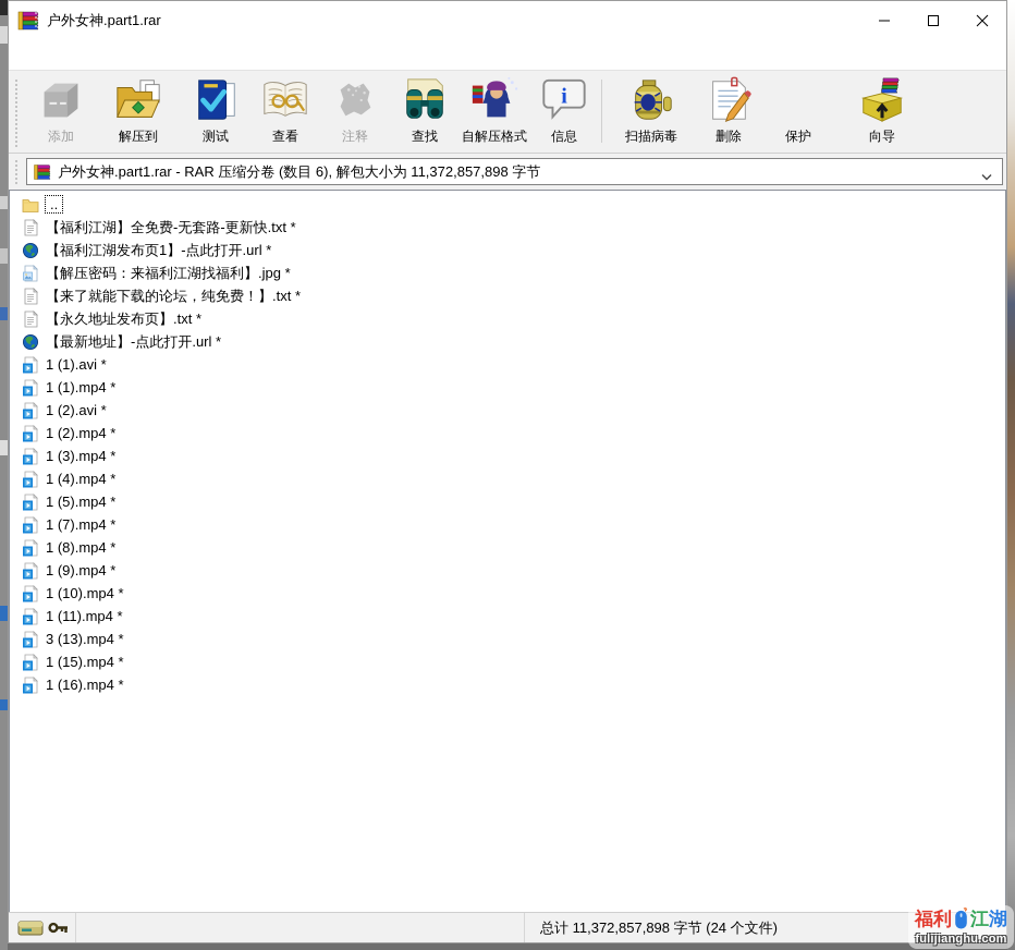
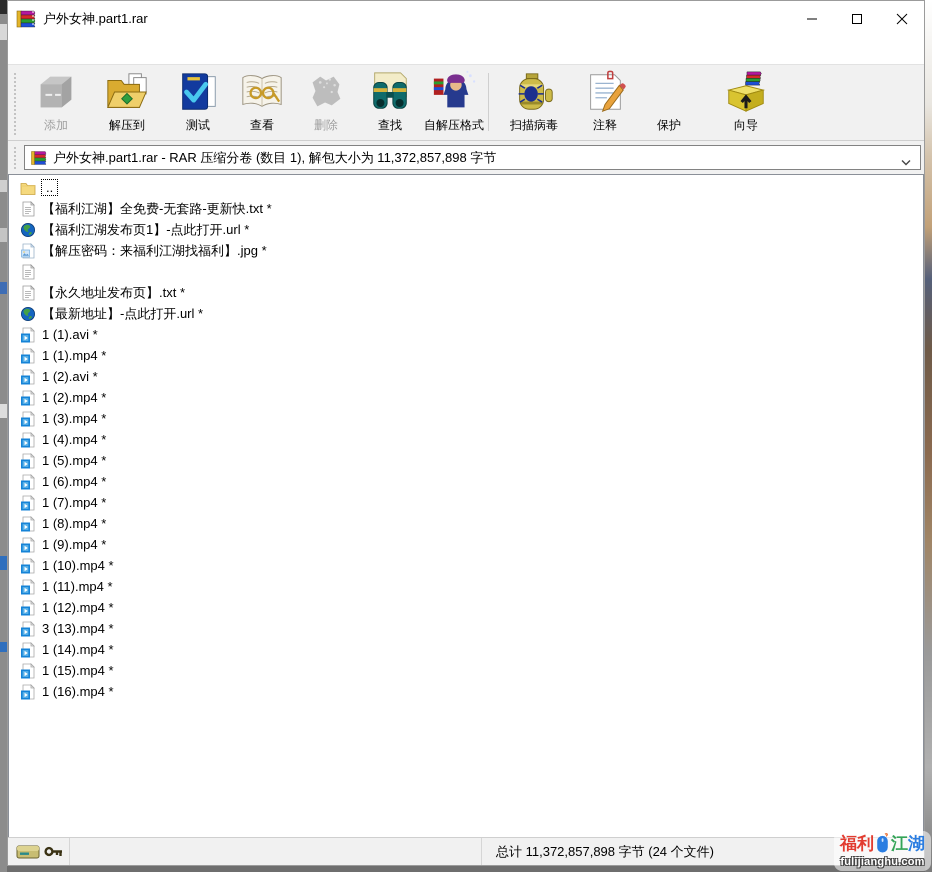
  户外女神.part1.rar
  添加
  解压到
  测试
  查看
- 注释
+ 删除
  查找
  自解压格式
- i
- 信息
  扫描病毒
- 删除
+ 注释
  保护
  向导
- 户外女神.part1.rar - RAR 压缩分卷 (数目 6), 解包大小为 11,372,857,898 字节
+ 户外女神.part1.rar - RAR 压缩分卷 (数目 1), 解包大小为 11,372,857,898 字节
  ..
  【福利江湖】全免费-无套路-更新快.txt *
  【福利江湖发布页1】-点此打开.url *
  【解压密码：来福利江湖找福利】.jpg *
- 【来了就能下载的论坛，纯免费！】.txt *
  【永久地址发布页】.txt *
  【最新地址】-点此打开.url *
  1 (1).avi *
  1 (1).mp4 *
  1 (2).avi *
  1 (2).mp4 *
  1 (3).mp4 *
  1 (4).mp4 *
  1 (5).mp4 *
+ 1 (6).mp4 *
  1 (7).mp4 *
  1 (8).mp4 *
  1 (9).mp4 *
  1 (10).mp4 *
  1 (11).mp4 *
+ 1 (12).mp4 *
  3 (13).mp4 *
+ 1 (14).mp4 *
  1 (15).mp4 *
  1 (16).mp4 *
  总计 11,372,857,898 字节 (24 个文件)
  福利
  江湖
  fulijianghu.com
